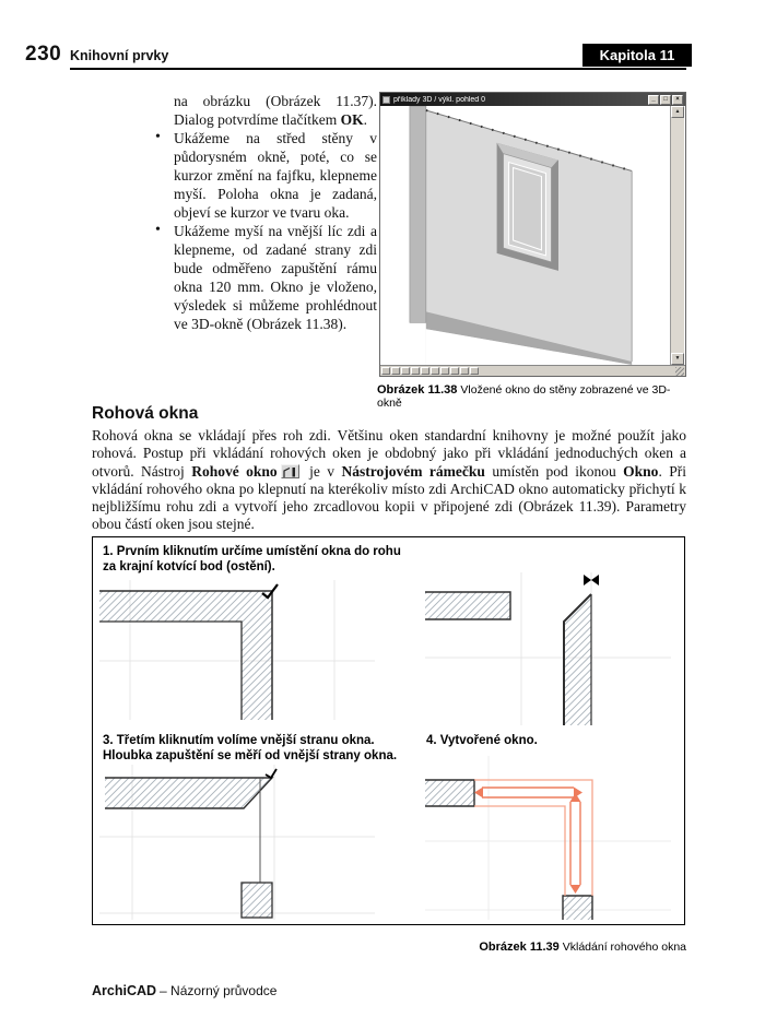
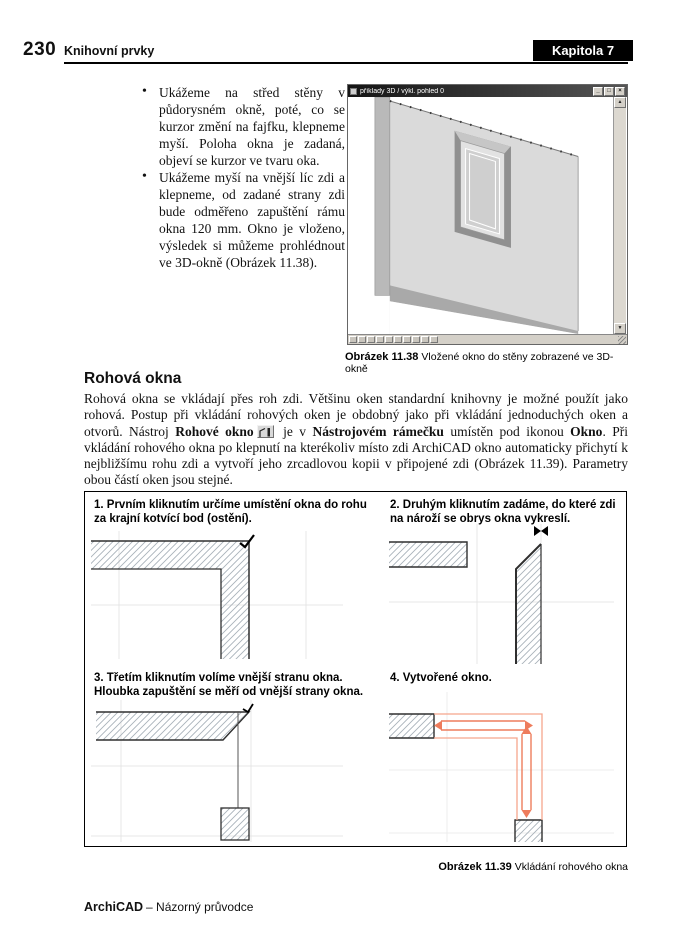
  230
  Knihovní prvky
- Kapitola 11
+ Kapitola 7
- na obrázku (Obrázek 11.37). Dialog potvrdíme tlačítkem OK.
  •
  Ukážeme na střed stěny v půdorysném okně, poté, co se kurzor změní na fajfku, klepneme myší. Poloha okna je zadaná, objeví se kurzor ve tvaru oka.
  •
  Ukážeme myší na vnější líc zdi a klepneme, od zadané strany zdi bude odměřeno zapuštění rámu okna 120 mm. Okno je vloženo, výsledek si můžeme prohlédnout ve 3D-okně (Obrázek 11.38).
  Obrázek 11.38 Vložené okno do stěny zobrazené ve 3D-okně
  Rohová okna
  Rohová okna se vkládají přes roh zdi. Většinu oken standardní knihovny je možné použít jako rohová. Postup při vkládání rohových oken je obdobný jako při vkládání jednoduchých oken a otvorů. Nástroj Rohové okno je v Nástrojovém rámečku umístěn pod ikonou Okno. Při vkládání rohového okna po klepnutí na kterékoliv místo zdi ArchiCAD okno automaticky přichytí k nejbližšímu rohu zdi a vytvoří jeho zrcadlovou kopii v připojené zdi (Obrázek 11.39). Parametry obou částí oken jsou stejné.
  1. Prvním kliknutím určíme umístění okna do rohu za krajní kotvící bod (ostění).
+ 2. Druhým kliknutím zadáme, do které zdi na nároží se obrys okna vykreslí.
  3. Třetím kliknutím volíme vnější stranu okna. Hloubka zapuštění se měří od vnější strany okna.
  4. Vytvořené okno.
  Obrázek 11.39 Vkládání rohového okna
  ArchiCAD – Názorný průvodce
